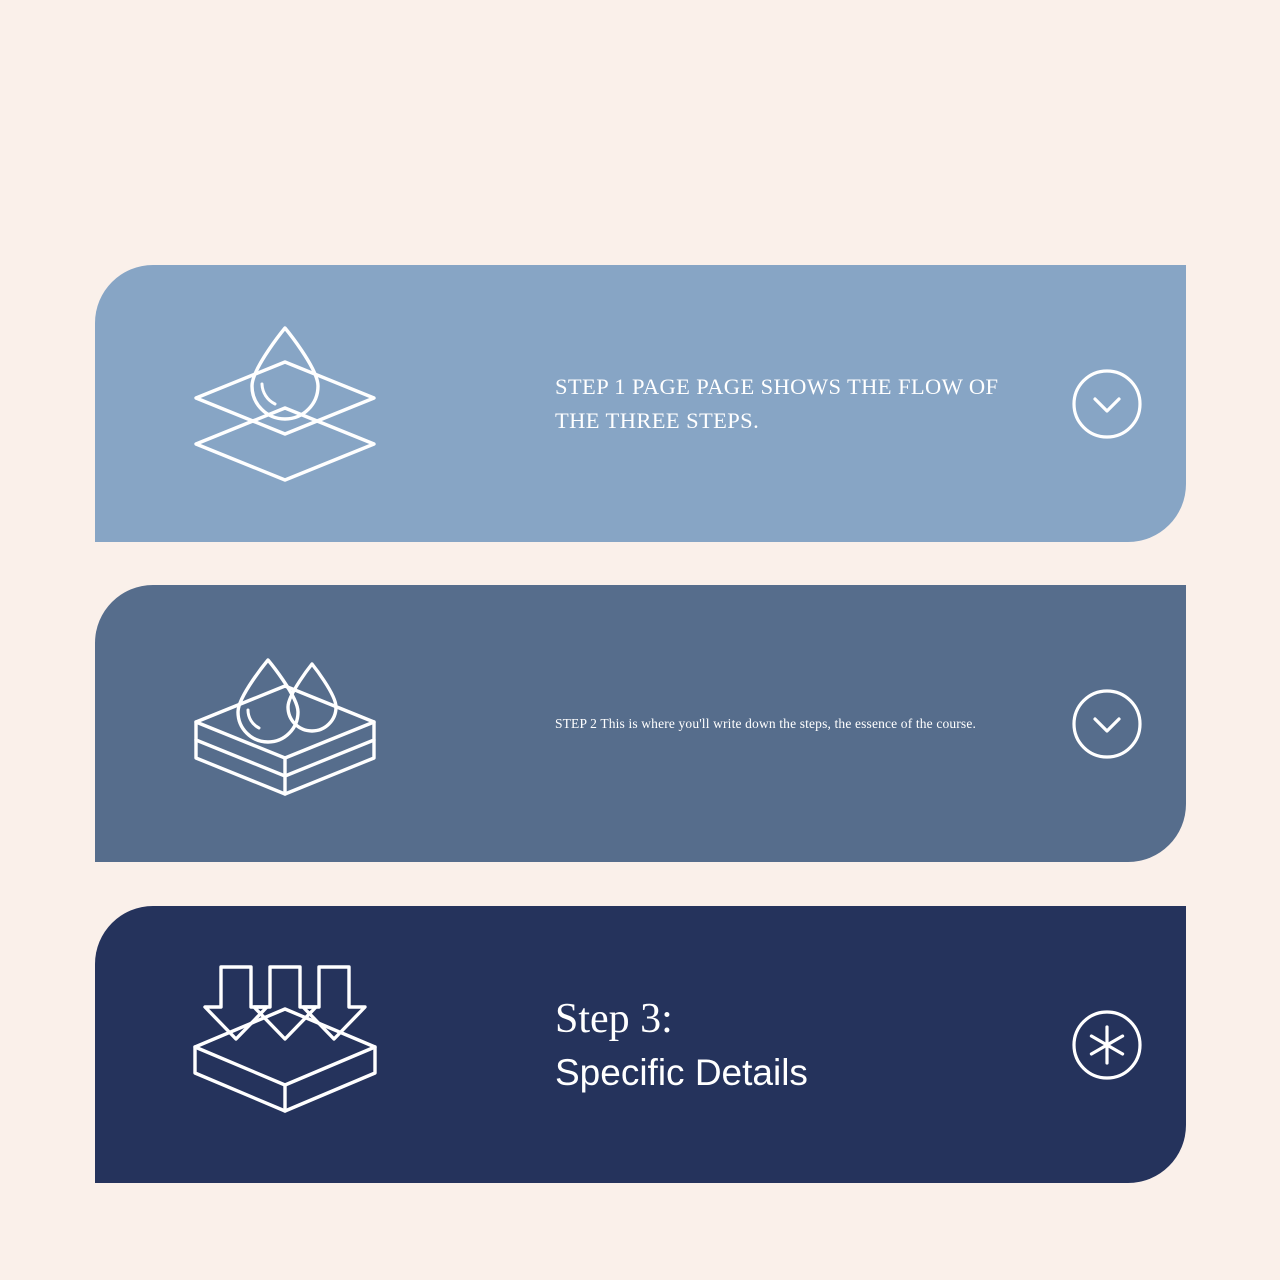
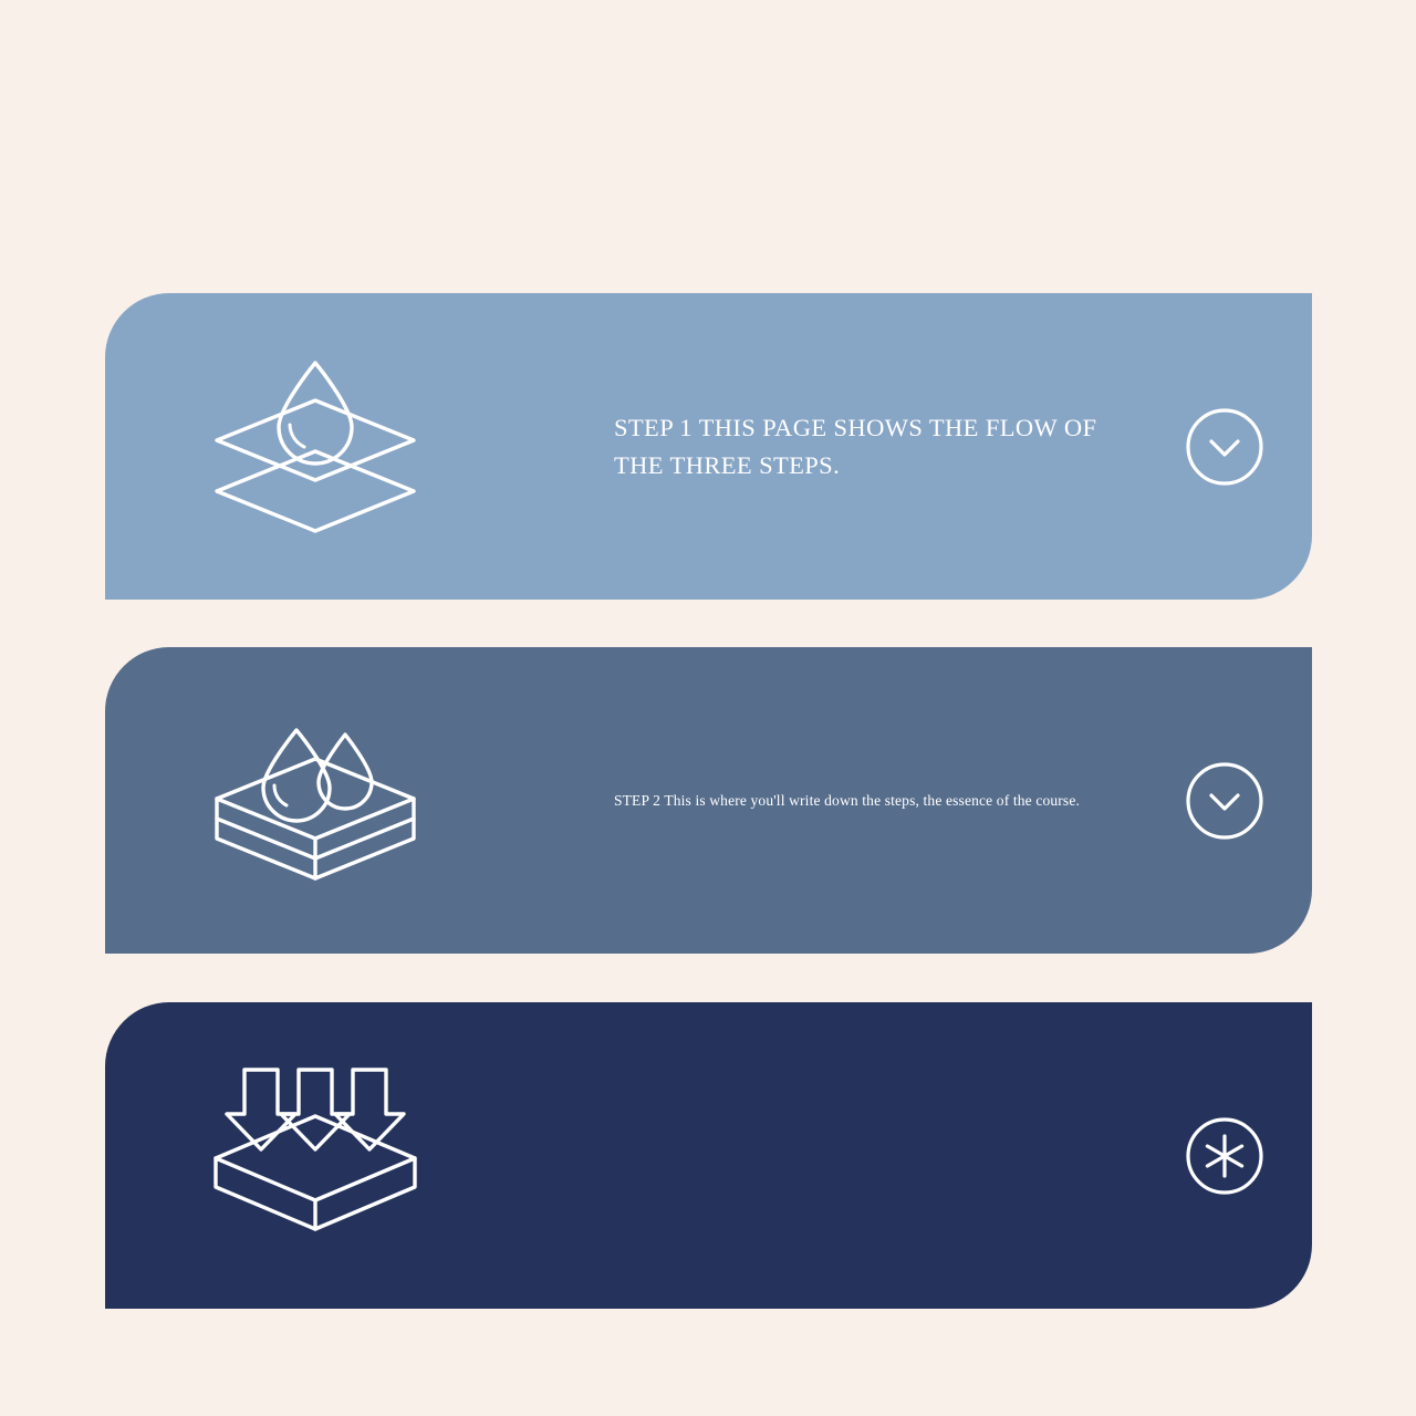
- STEP 1 PAGE PAGE SHOWS THE FLOW OF THE THREE STEPS.
+ STEP 1 THIS PAGE SHOWS THE FLOW OF THE THREE STEPS.
  STEP 2 This is where you'll write down the steps, the essence of the course.
- Step 3:
- Specific Details
